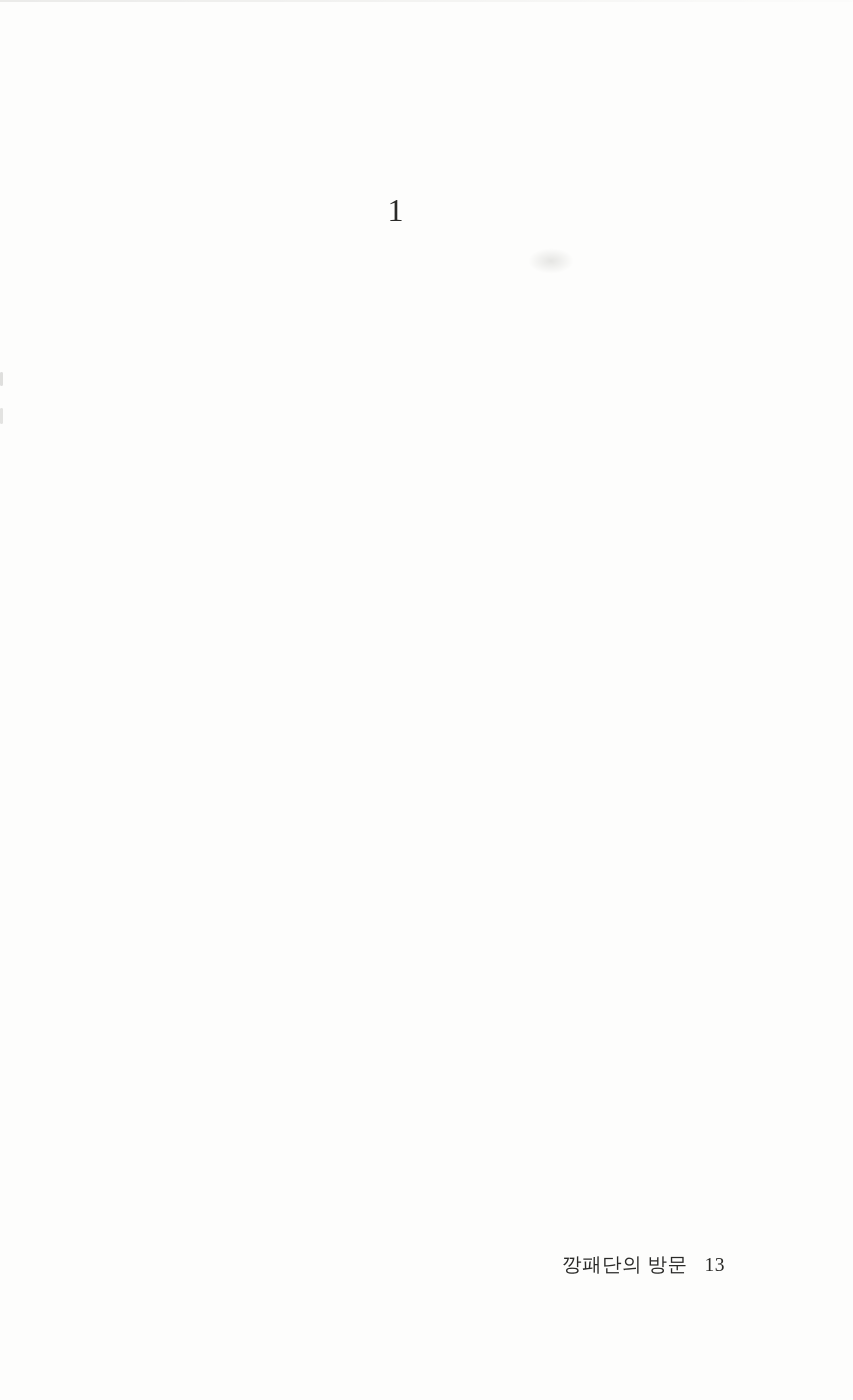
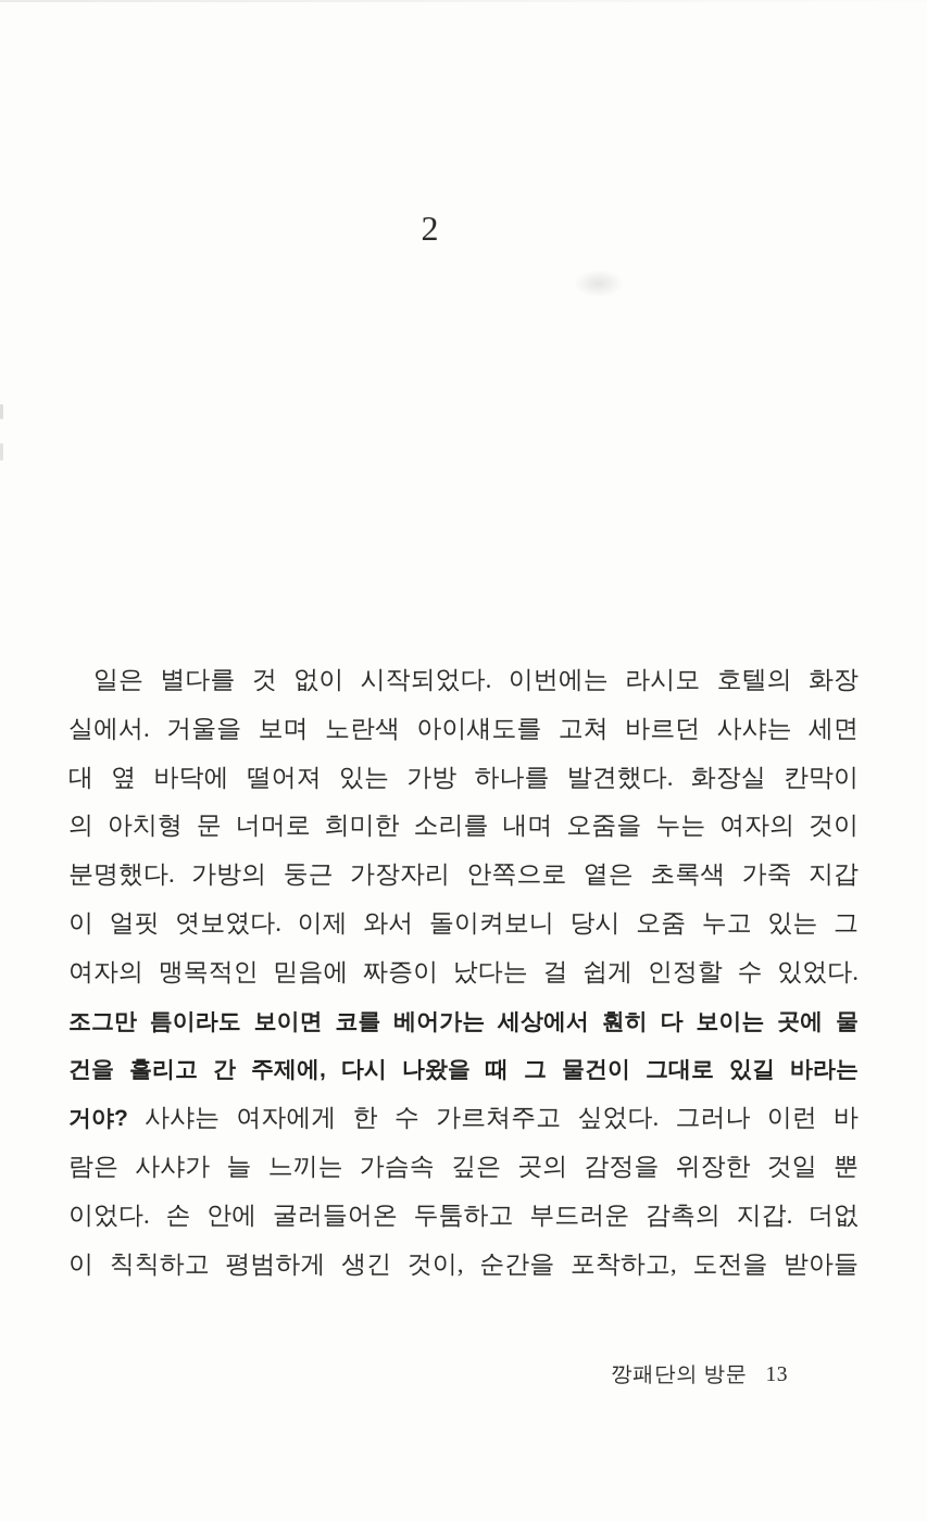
- 1
+ 2
+ 일은 별다를 것 없이 시작되었다. 이번에는 라시모 호텔의 화장
+ 실에서. 거울을 보며 노란색 아이섀도를 고쳐 바르던 사샤는 세면
+ 대 옆 바닥에 떨어져 있는 가방 하나를 발견했다. 화장실 칸막이
+ 의 아치형 문 너머로 희미한 소리를 내며 오줌을 누는 여자의 것이
+ 분명했다. 가방의 둥근 가장자리 안쪽으로 옅은 초록색 가죽 지갑
+ 이 얼핏 엿보였다. 이제 와서 돌이켜보니 당시 오줌 누고 있는 그
+ 여자의 맹목적인 믿음에 짜증이 났다는 걸 쉽게 인정할 수 있었다.
+ 조그만 틈이라도 보이면 코를 베어가는 세상에서 훤히 다 보이는 곳에 물
+ 건을 흘리고 간 주제에, 다시 나왔을 때 그 물건이 그대로 있길 바라는
+ 거야? 사샤는 여자에게 한 수 가르쳐주고 싶었다. 그러나 이런 바
+ 람은 사샤가 늘 느끼는 가슴속 깊은 곳의 감정을 위장한 것일 뿐
+ 이었다. 손 안에 굴러들어온 두툼하고 부드러운 감촉의 지갑. 더없
+ 이 칙칙하고 평범하게 생긴 것이, 순간을 포착하고, 도전을 받아들
  깡패단의 방문 13
